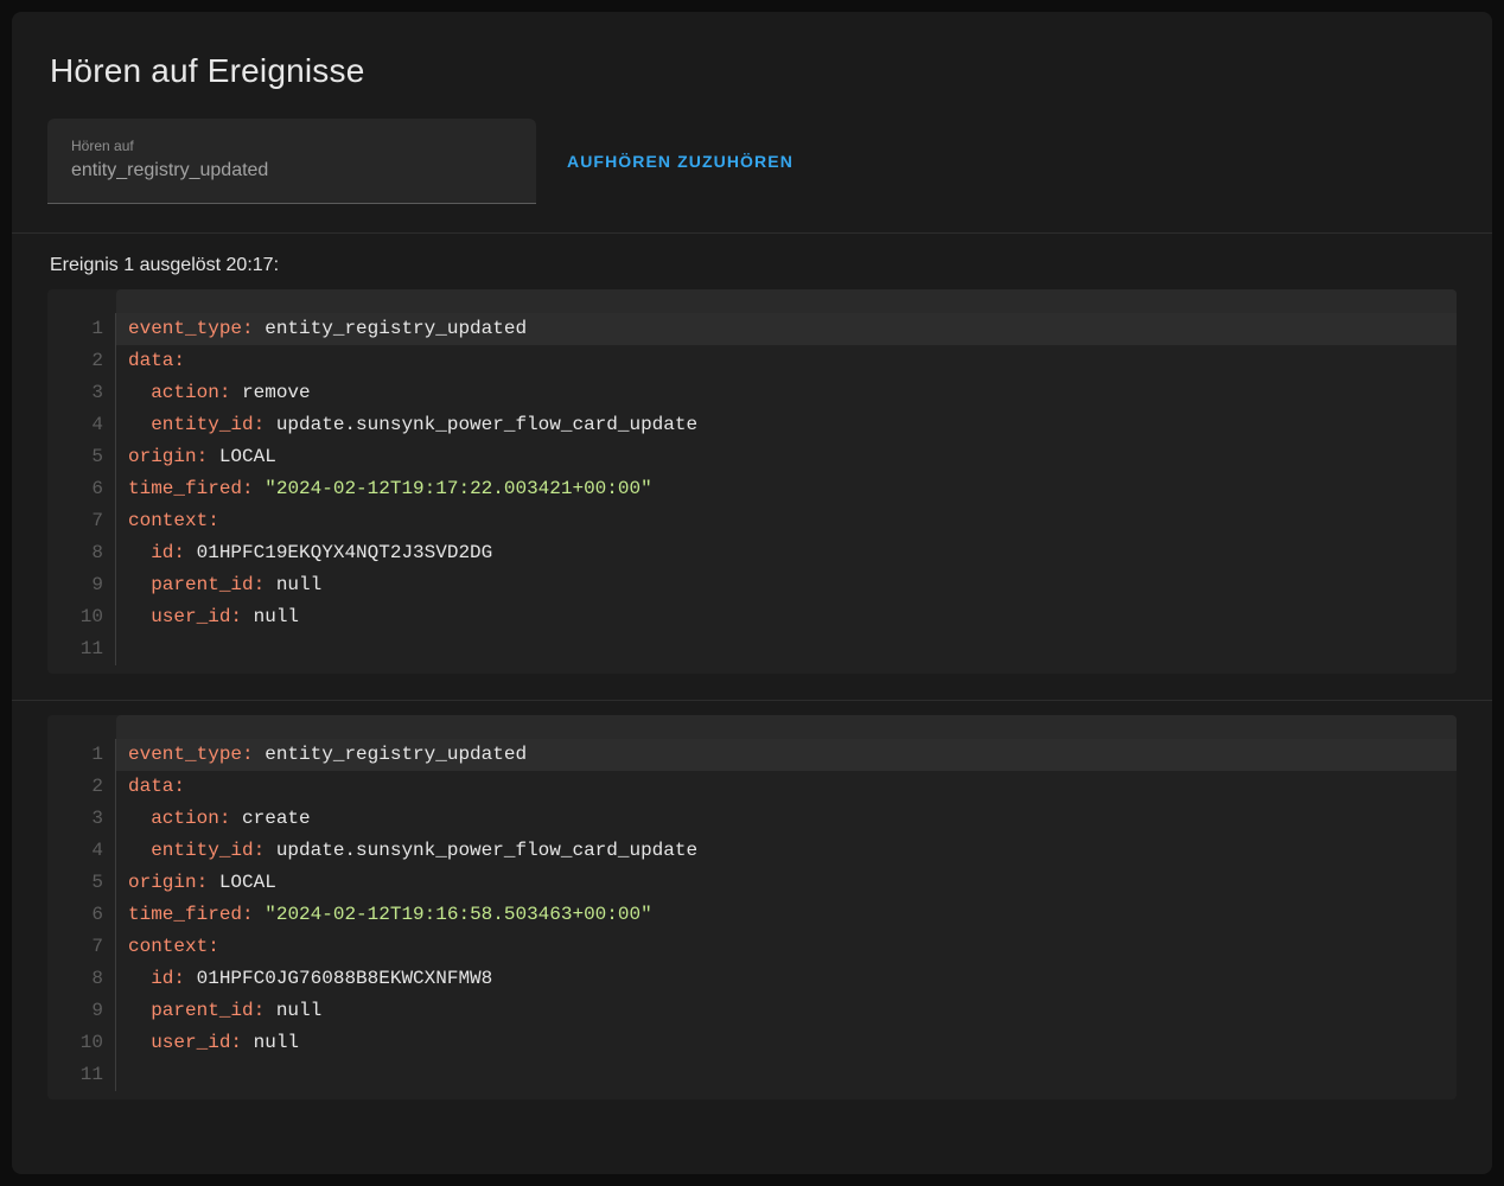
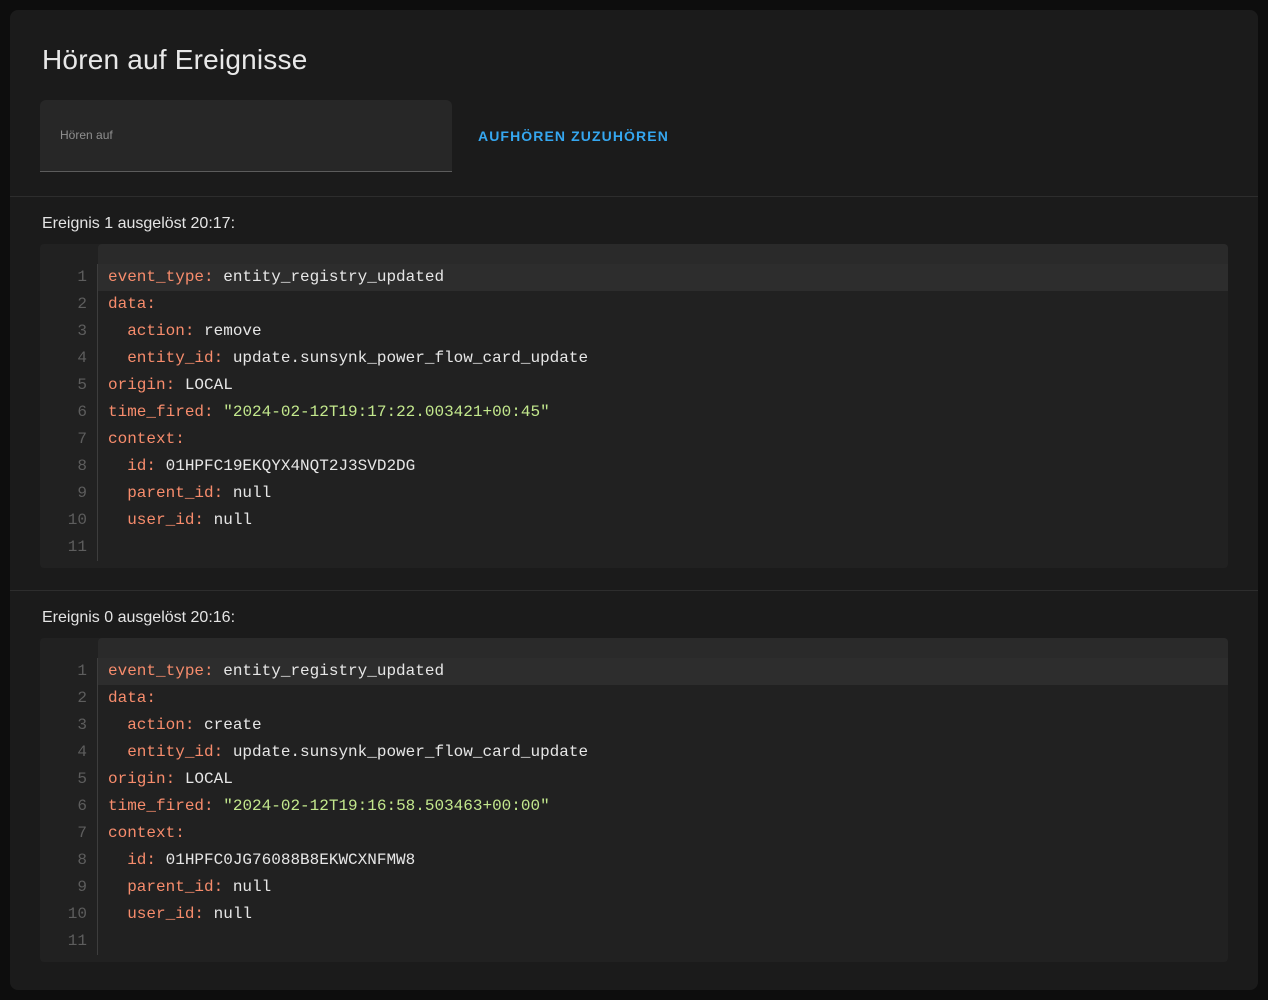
  Hören auf Ereignisse
  Hören auf
- entity_registry_updated
  AUFHÖREN ZUZUHÖREN
  Ereignis 1 ausgelöst 20:17:
  1
  event_type: entity_registry_updated
  2
  data:
  3
  action: remove
  4
  entity_id: update.sunsynk_power_flow_card_update
  5
  origin: LOCAL
  6
- time_fired: "2024-02-12T19:17:22.003421+00:00"
+ time_fired: "2024-02-12T19:17:22.003421+00:45"
  7
  context:
  8
  id: 01HPFC19EKQYX4NQT2J3SVD2DG
  9
  parent_id: null
  10
  user_id: null
  11
+ Ereignis 0 ausgelöst 20:16:
  1
  event_type: entity_registry_updated
  2
  data:
  3
  action: create
  4
  entity_id: update.sunsynk_power_flow_card_update
  5
  origin: LOCAL
  6
  time_fired: "2024-02-12T19:16:58.503463+00:00"
  7
  context:
  8
  id: 01HPFC0JG76088B8EKWCXNFMW8
  9
  parent_id: null
  10
  user_id: null
  11
